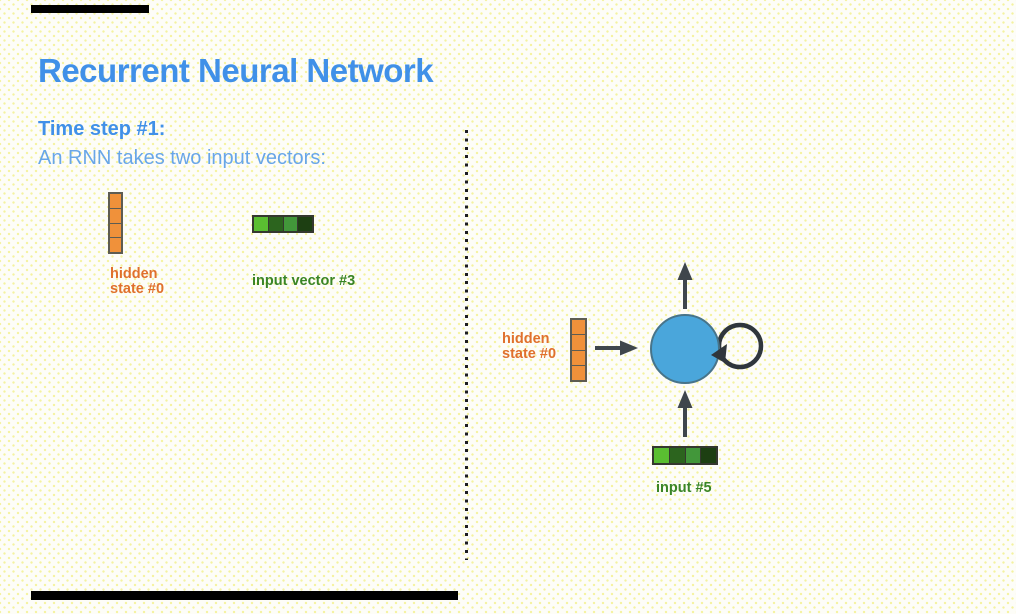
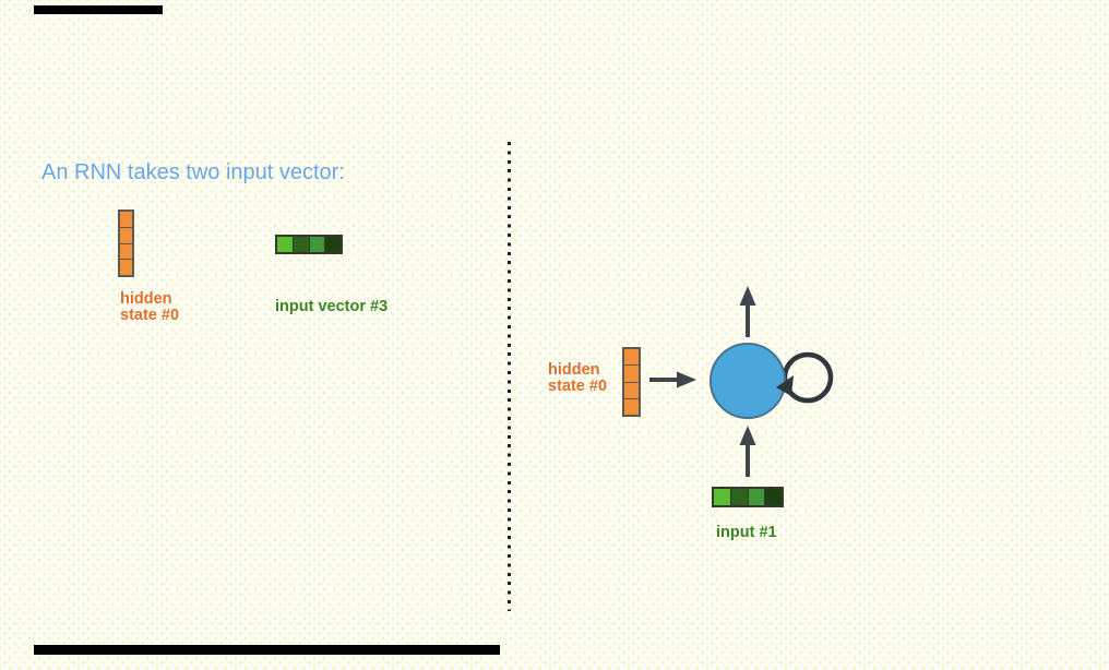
- Recurrent Neural Network
- Time step #1:
- An RNN takes two input vectors:
+ An RNN takes two input vector:
  hidden
  state #0
  input vector #3
  hidden
  state #0
- input #5
+ input #1
